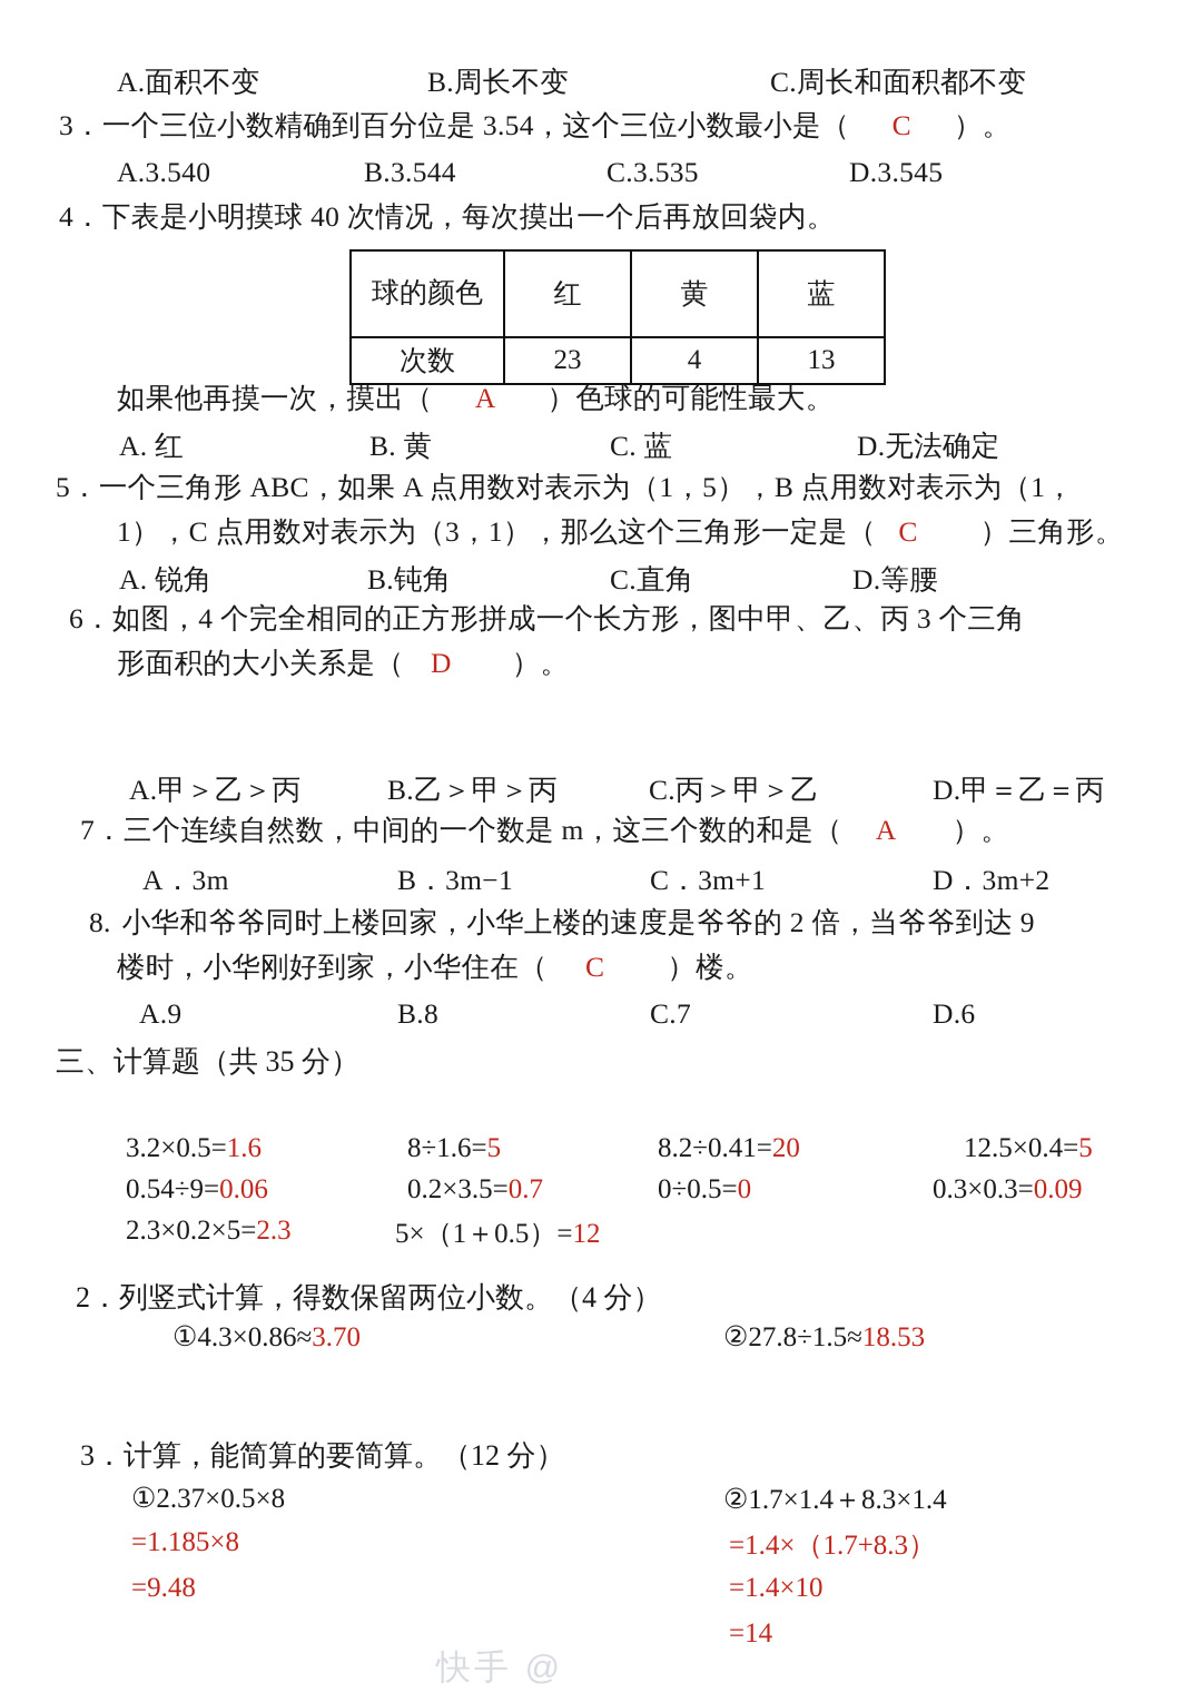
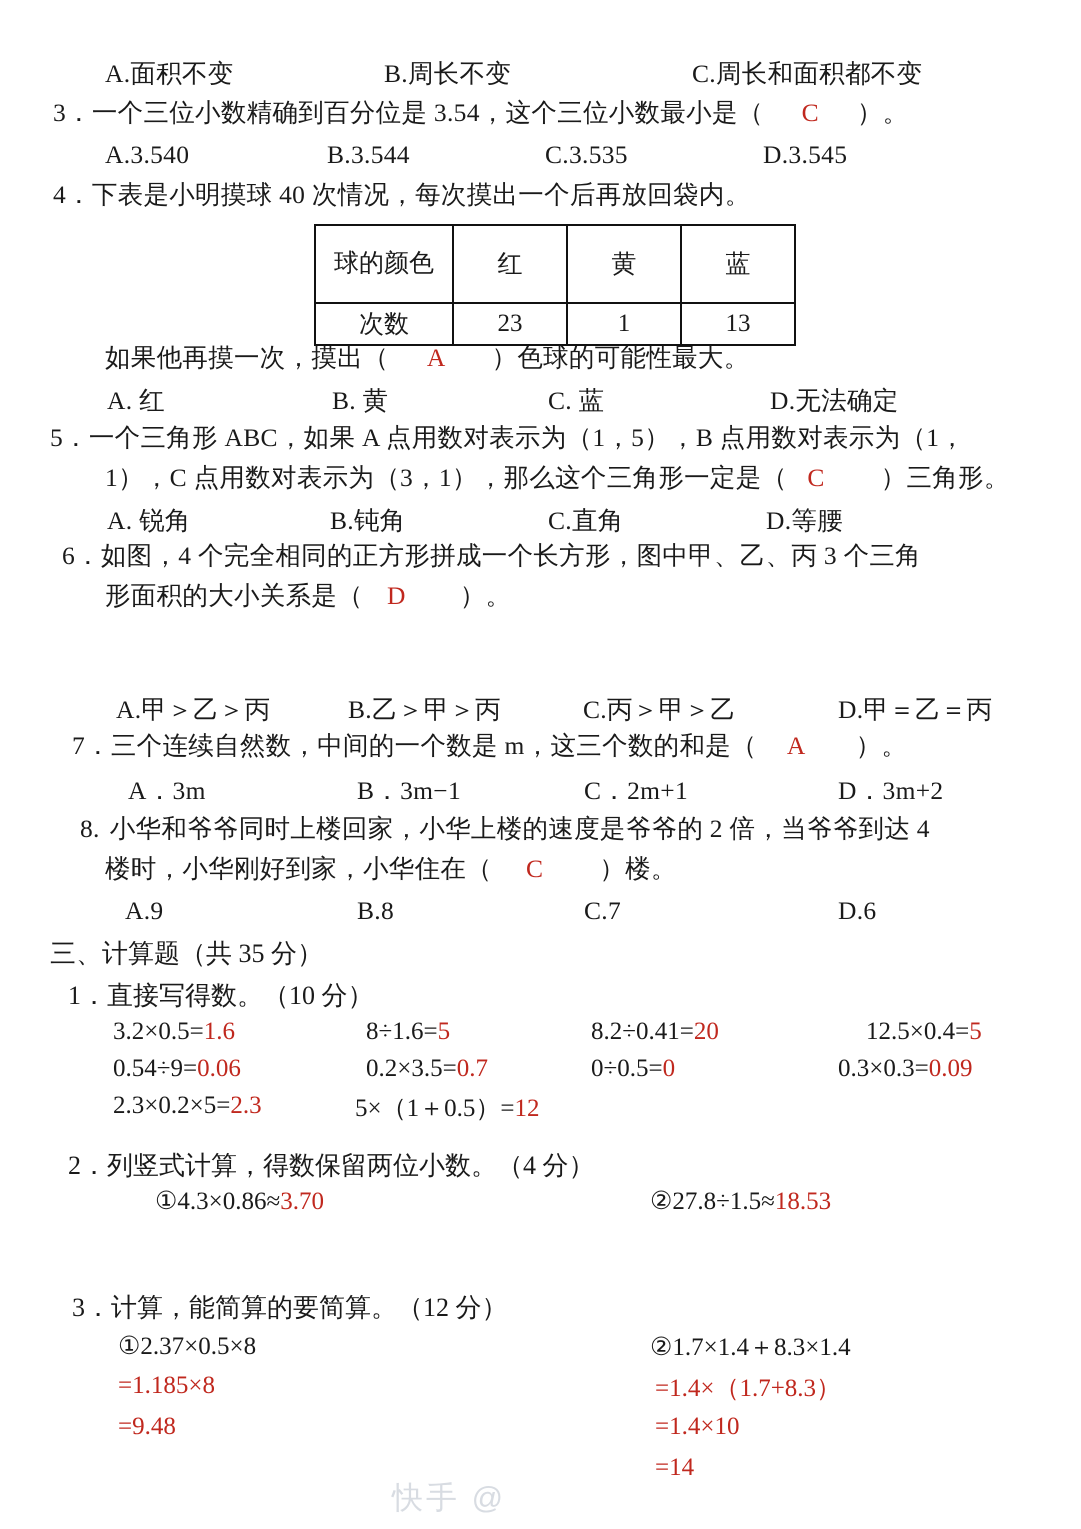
  A.面积不变
  B.周长不变
  C.周长和面积都不变
  3．一个三位小数精确到百分位是 3.54，这个三位小数最小是（ C ）。
  A.3.540
  B.3.544
  C.3.535
  D.3.545
  4．下表是小明摸球 40 次情况，每次摸出一个后再放回袋内。
  球的颜色	红	黄	蓝
- 次数	23	4	13
+ 次数	23	1	13
  如果他再摸一次，摸出（ A ）色球的可能性最大。
  A. 红
  B. 黄
  C. 蓝
  D.无法确定
  5．一个三角形 ABC，如果 A 点用数对表示为（1，5），B 点用数对表示为（1，
  1），C 点用数对表示为（3，1），那么这个三角形一定是（ C ）三角形。
  A. 锐角
  B.钝角
  C.直角
  D.等腰
  6．如图，4 个完全相同的正方形拼成一个长方形，图中甲、乙、丙 3 个三角
  形面积的大小关系是（ D ）。
  A.甲＞乙＞丙
  B.乙＞甲＞丙
  C.丙＞甲＞乙
  D.甲＝乙＝丙
  7．三个连续自然数，中间的一个数是 m，这三个数的和是（ A ）。
  A．3m
  B．3m−1
- C．3m+1
+ C．2m+1
  D．3m+2
- 8. 小华和爷爷同时上楼回家，小华上楼的速度是爷爷的 2 倍，当爷爷到达 9
+ 8. 小华和爷爷同时上楼回家，小华上楼的速度是爷爷的 2 倍，当爷爷到达 4
  楼时，小华刚好到家，小华住在（ C ）楼。
  A.9
  B.8
  C.7
  D.6
  三、计算题（共 35 分）
+ 1．直接写得数。（10 分）
  3.2×0.5=1.6
  8÷1.6=5
  8.2÷0.41=20
  12.5×0.4=5
  0.54÷9=0.06
  0.2×3.5=0.7
  0÷0.5=0
  0.3×0.3=0.09
  2.3×0.2×5=2.3
  5×（1＋0.5）=12
  2．列竖式计算，得数保留两位小数。（4 分）
  ①4.3×0.86≈3.70
  ②27.8÷1.5≈18.53
  3．计算，能简算的要简算。（12 分）
  ①2.37×0.5×8
  =1.185×8
  =9.48
  ②1.7×1.4＋8.3×1.4
  =1.4×（1.7+8.3）
  =1.4×10
  =14
  快手 @
